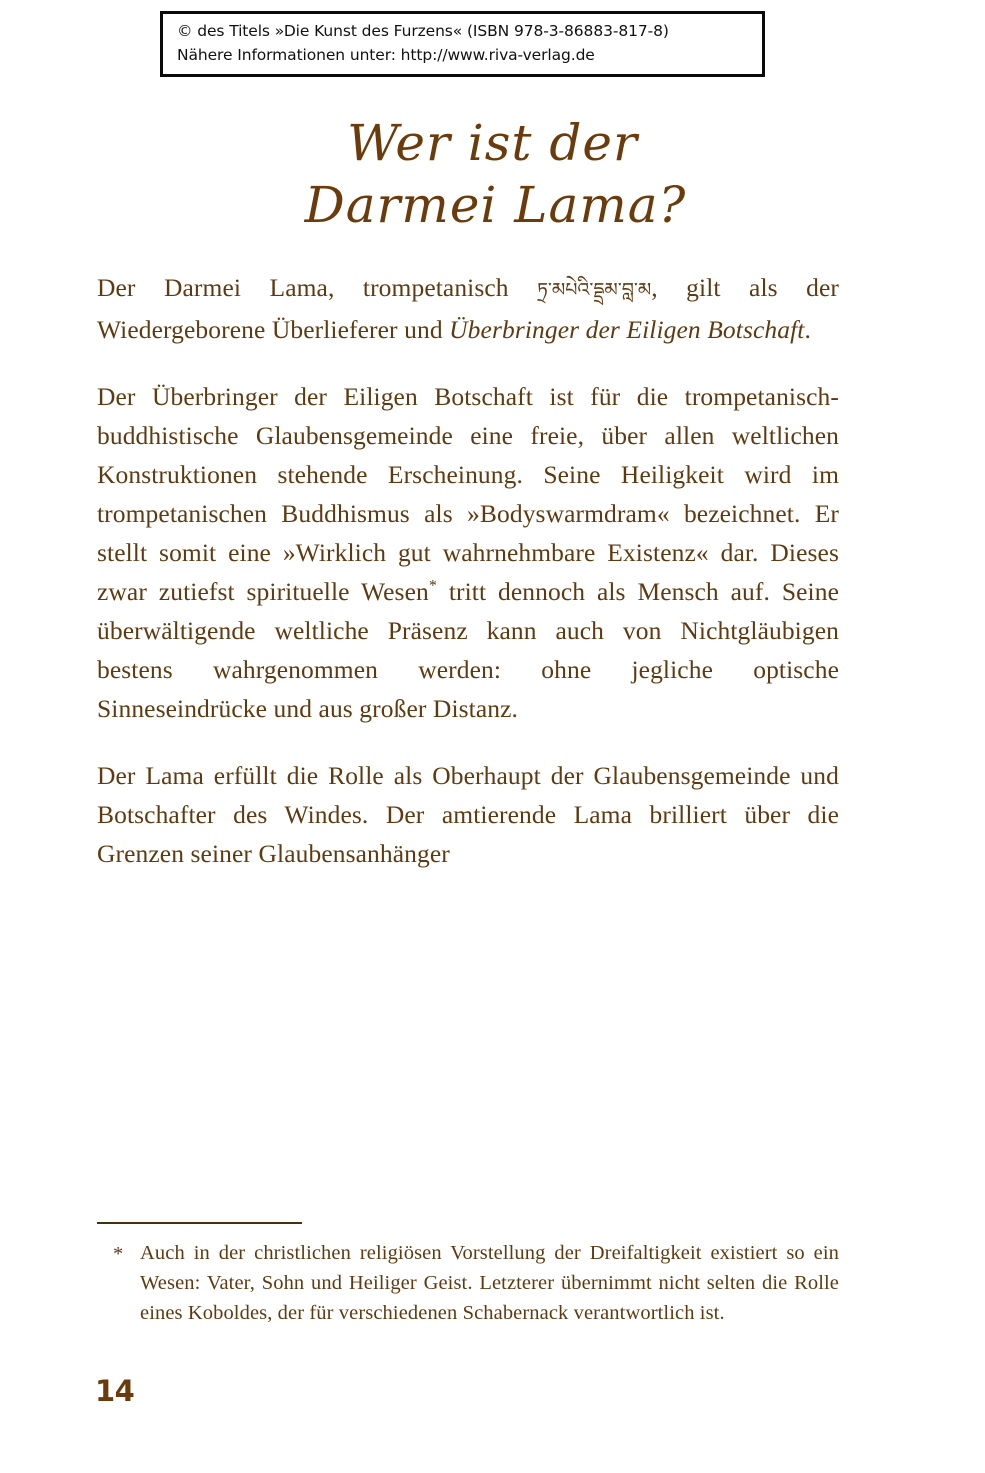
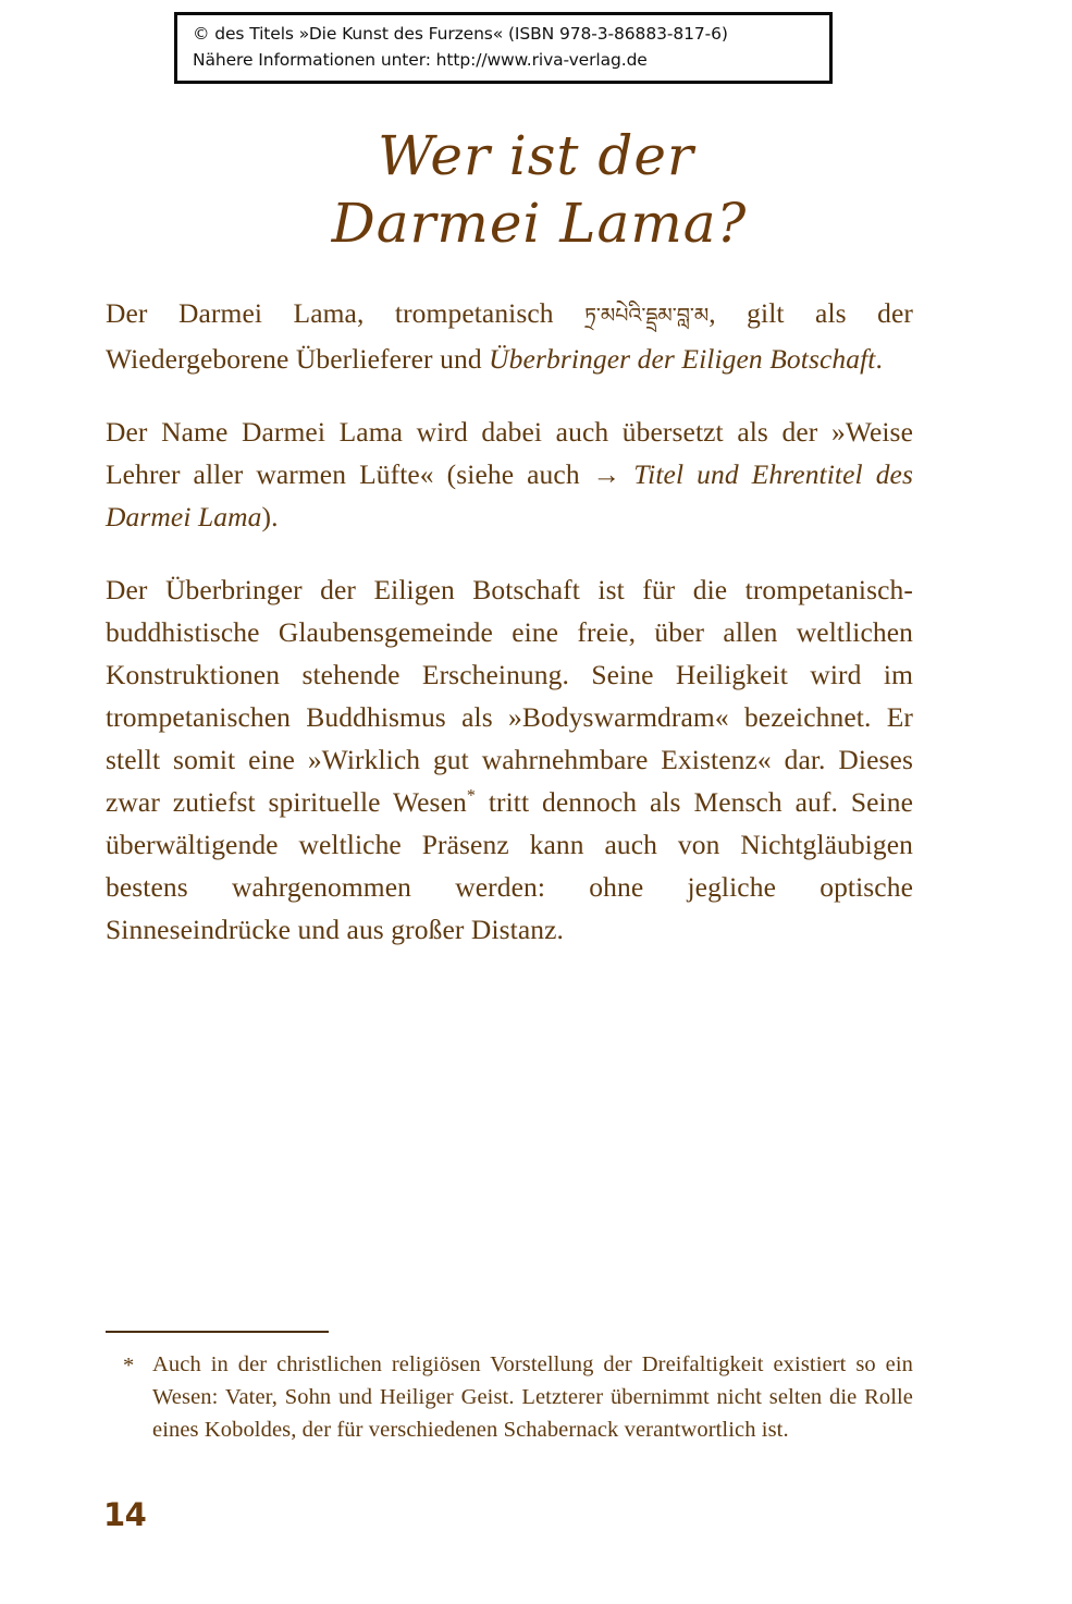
- © des Titels »Die Kunst des Furzens« (ISBN 978-3-86883-817-8)
+ © des Titels »Die Kunst des Furzens« (ISBN 978-3-86883-817-6)
  Nähere Informationen unter: http://www.riva-verlag.de
  Wer ist der
  Darmei Lama?
  Der Darmei Lama, trompetanisch ཏྲ་མཔེའི་དྡྲམ་བླ་མ, gilt als der Wiedergeborene Überlieferer und Überbringer der Eiligen Botschaft.
+ Der Name Darmei Lama wird dabei auch übersetzt als der »Weise Lehrer aller warmen Lüfte« (siehe auch → Titel und Ehrentitel des Darmei Lama).
  Der Überbringer der Eiligen Botschaft ist für die trompetanisch-buddhistische Glaubensgemeinde eine freie, über allen weltlichen Konstruktionen stehende Erscheinung. Seine Heiligkeit wird im trompetanischen Buddhismus als »Bodyswarmdram« bezeichnet. Er stellt somit eine »Wirklich gut wahrnehmbare Existenz« dar. Dieses zwar zutiefst spirituelle Wesen* tritt dennoch als Mensch auf. Seine überwältigende weltliche Präsenz kann auch von Nichtgläubigen bestens wahrgenommen werden: ohne jegliche optische Sinneseindrücke und aus großer Distanz.
- Der Lama erfüllt die Rolle als Oberhaupt der Glaubensgemeinde und Botschafter des Windes. Der amtierende Lama brilliert über die Grenzen seiner Glaubensanhänger
  *
  Auch in der christlichen religiösen Vorstellung der Dreifaltigkeit existiert so ein Wesen: Vater, Sohn und Heiliger Geist. Letzterer übernimmt nicht selten die Rolle eines Koboldes, der für verschiedenen Schabernack verantwortlich ist.
  14
